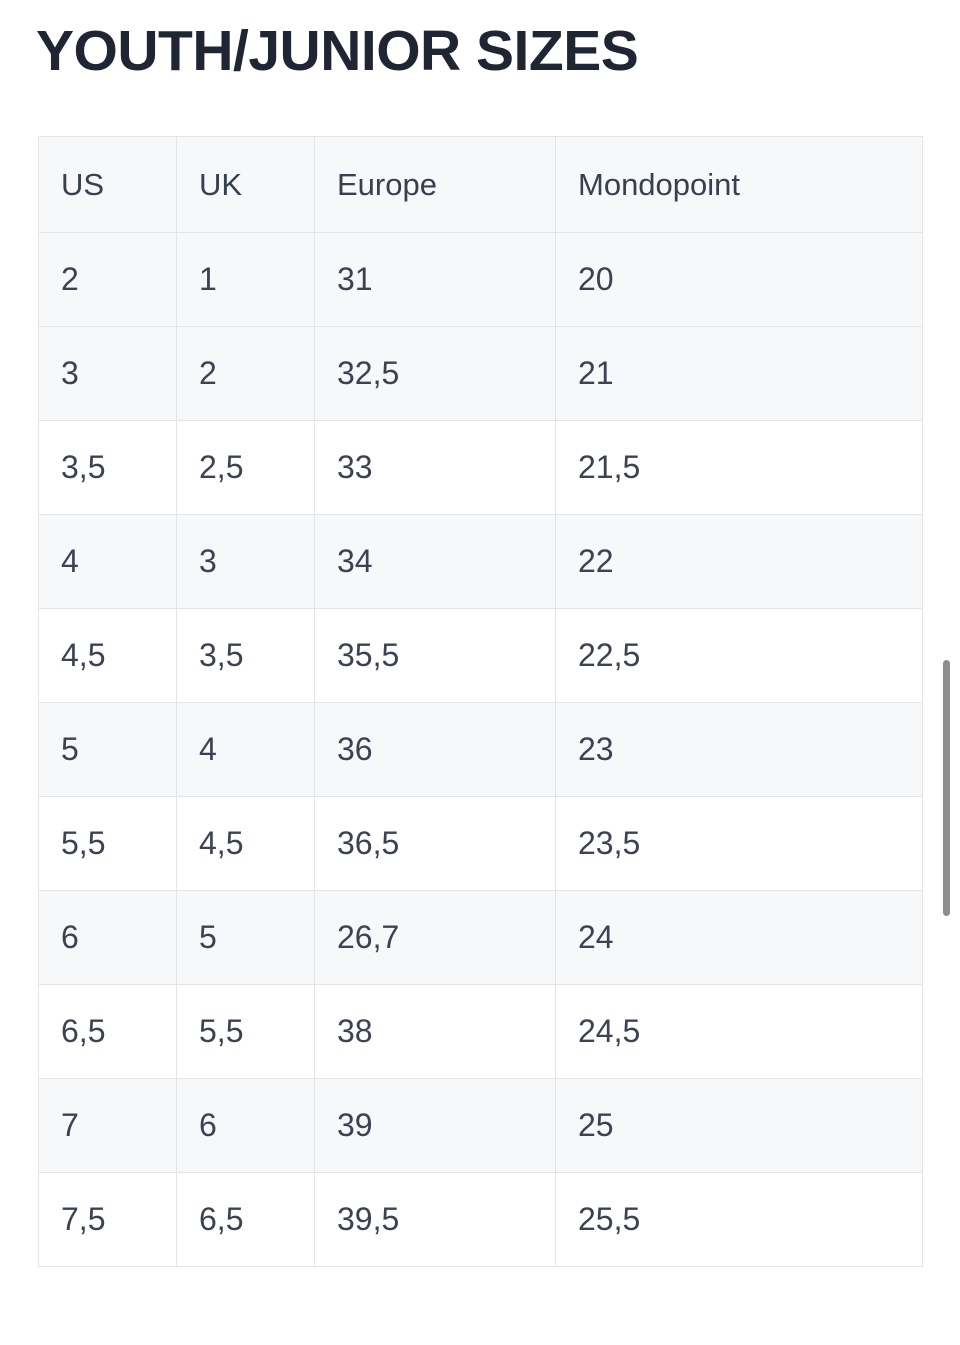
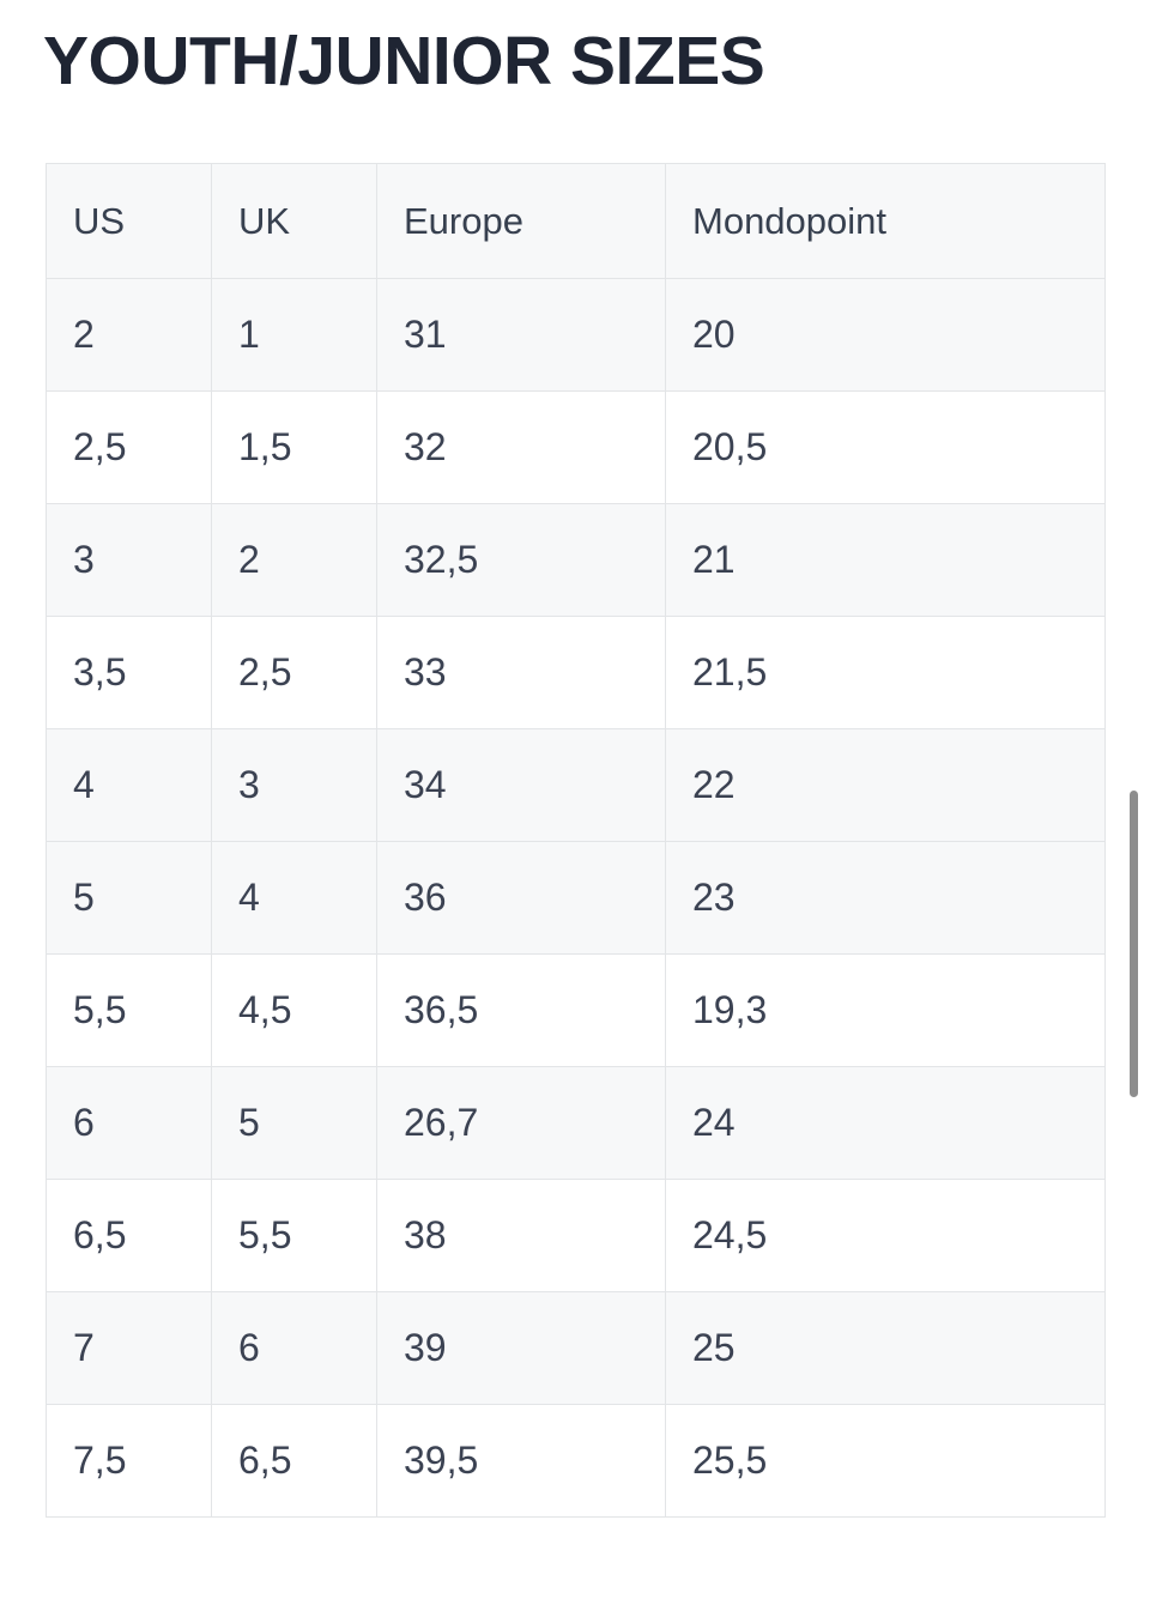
  YOUTH/JUNIOR SIZES
  US	UK	Europe	Mondopoint
  2	1	31	20
+ 2,5	1,5	32	20,5
  3	2	32,5	21
  3,5	2,5	33	21,5
  4	3	34	22
- 4,5	3,5	35,5	22,5
  5	4	36	23
- 5,5	4,5	36,5	23,5
+ 5,5	4,5	36,5	19,3
  6	5	26,7	24
  6,5	5,5	38	24,5
  7	6	39	25
  7,5	6,5	39,5	25,5
